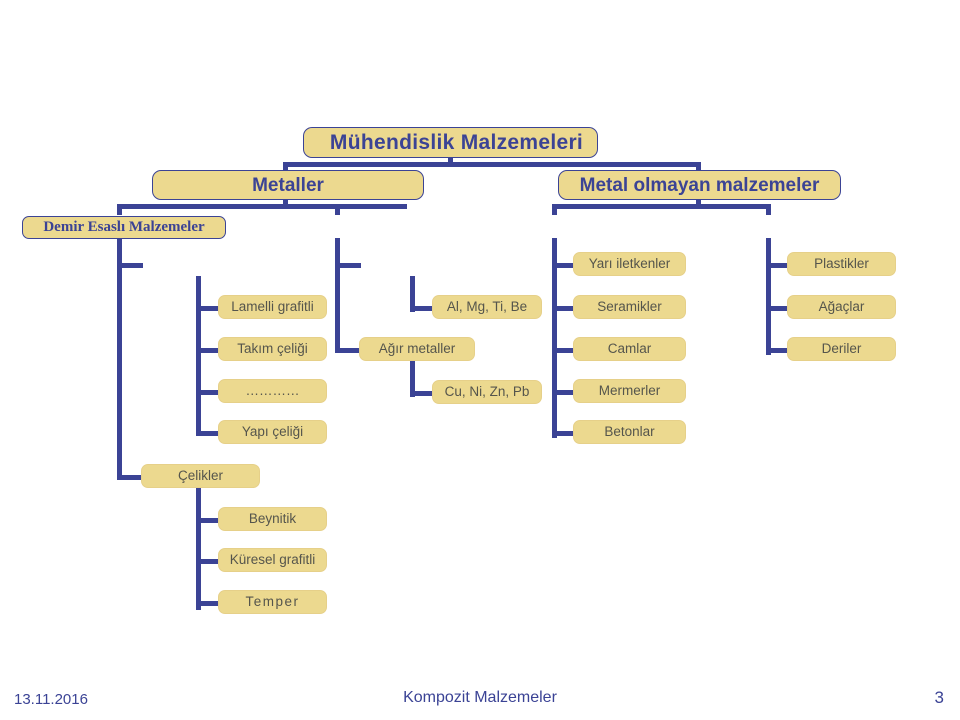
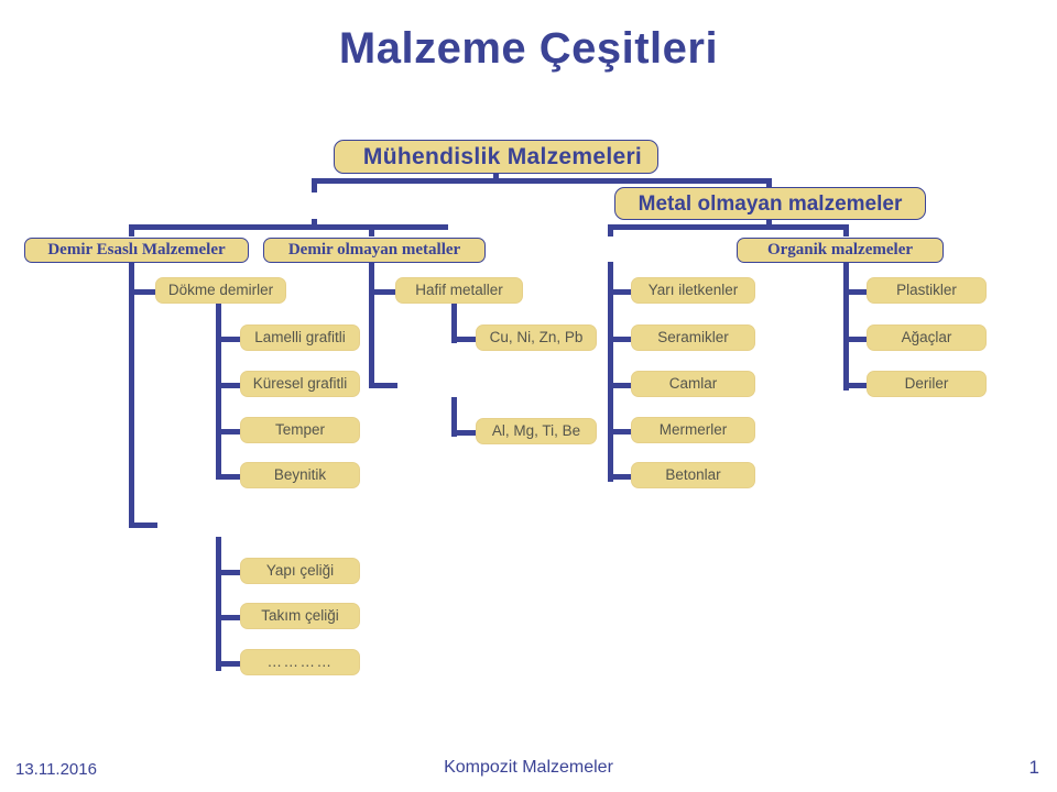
+ Malzeme Çeşitleri
  Mühendislik Malzemeleri
- Metaller
  Metal olmayan malzemeler
  Demir Esaslı Malzemeler
+ Demir olmayan metaller
+ Organik malzemeler
+ Dökme demirler
  Lamelli grafitli
- Takım çeliği
+ Küresel grafitli
- …………
+ Temper
- Yapı çeliği
+ Beynitik
- Çelikler
- Beynitik
+ Yapı çeliği
- Küresel grafitli
+ Takım çeliği
- Temper
+ …………
+ Hafif metaller
- Al, Mg, Ti, Be
+ Cu, Ni, Zn, Pb
- Ağır metaller
- Cu, Ni, Zn, Pb
+ Al, Mg, Ti, Be
  Yarı iletkenler
  Seramikler
  Camlar
  Mermerler
  Betonlar
  Plastikler
  Ağaçlar
  Deriler
  13.11.2016
  Kompozit Malzemeler
- 3
+ 1
